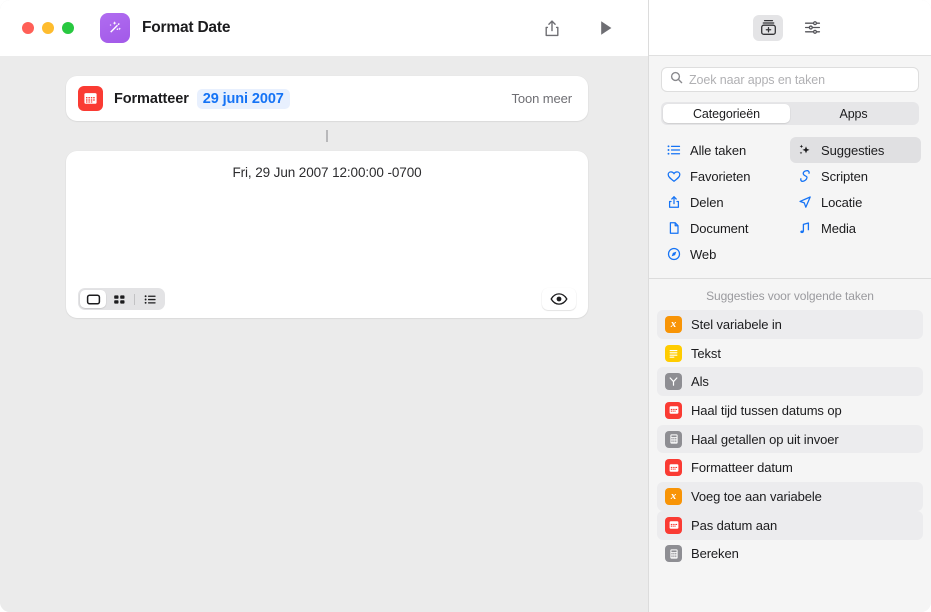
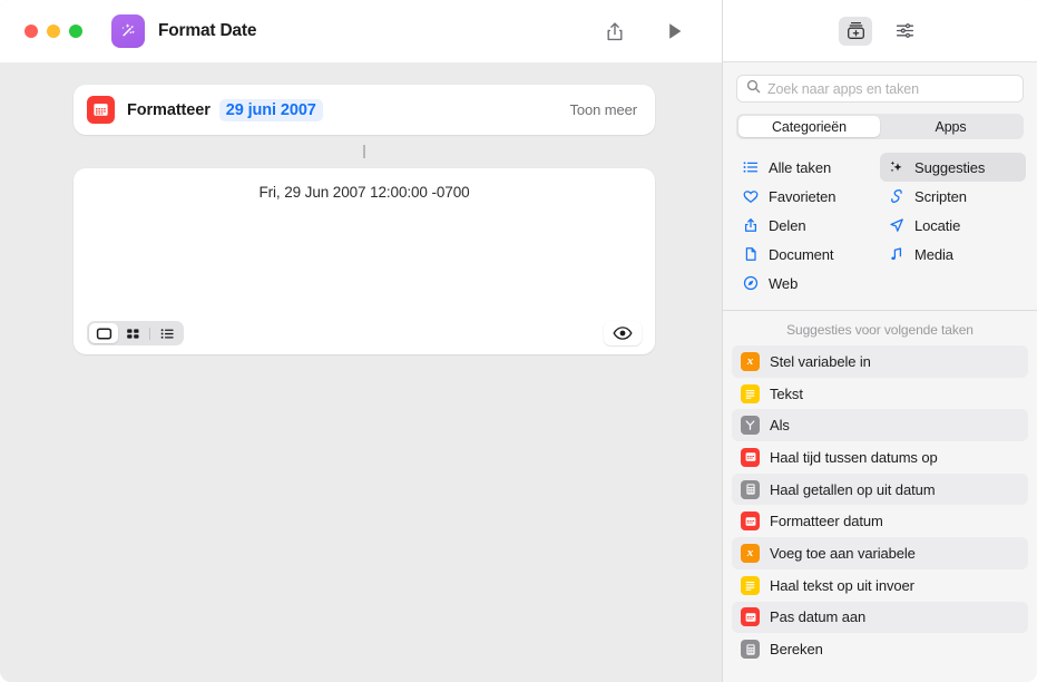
  Format Date
  Formatteer
  29 juni 2007
  Toon meer
  Fri, 29 Jun 2007 12:00:00 -0700
  Zoek naar apps en taken
  Categorieën
  Apps
  Alle taken
  Suggesties
  Favorieten
  Scripten
  Delen
  Locatie
  Document
  Media
  Web
  Suggesties voor volgende taken
  x
  Stel variabele in
  Tekst
  Als
  Haal tijd tussen datums op
- Haal getallen op uit invoer
+ Haal getallen op uit datum
  Formatteer datum
  x
  Voeg toe aan variabele
+ Haal tekst op uit invoer
  Pas datum aan
  Bereken
